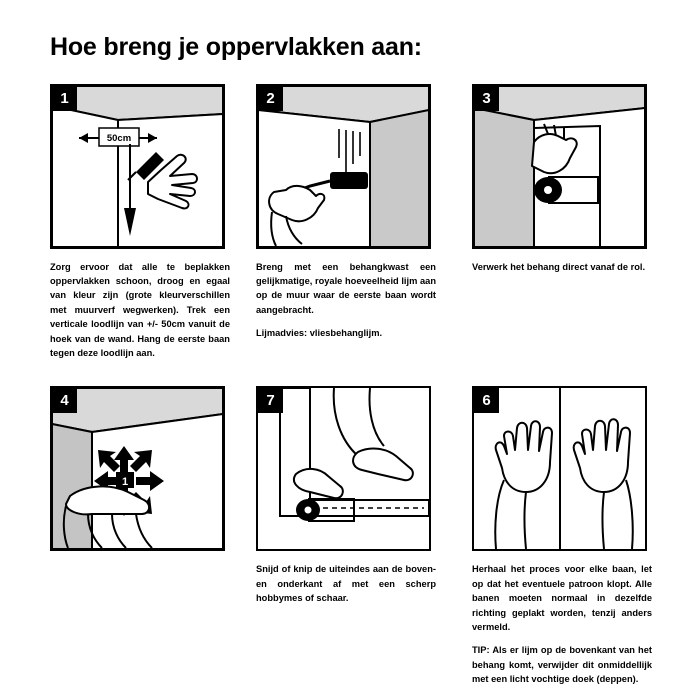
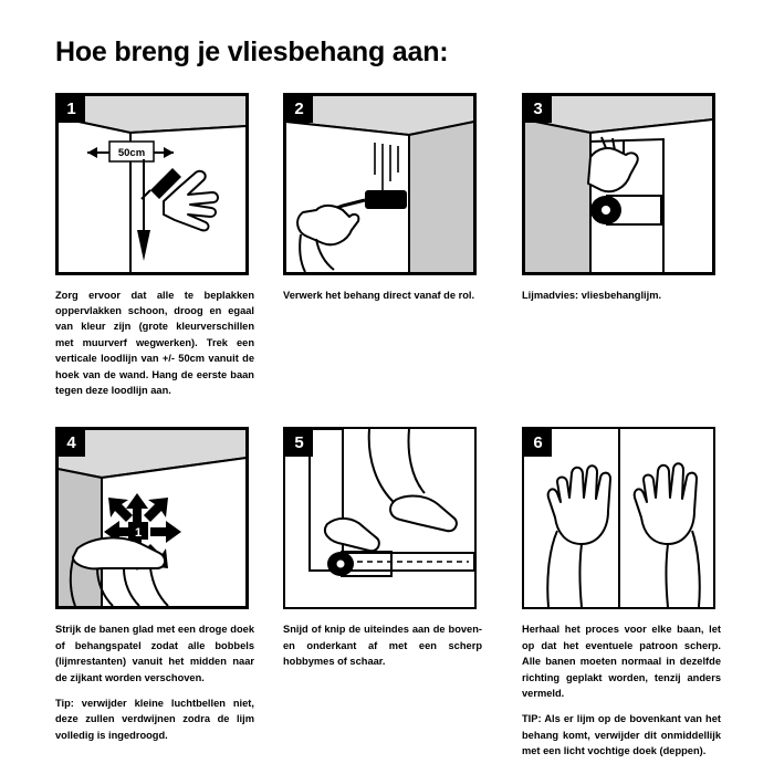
- Hoe breng je oppervlakken aan:
+ Hoe breng je vliesbehang aan:
  50cm
  1
  Zorg ervoor dat alle te beplakken oppervlakken schoon, droog en egaal van kleur zijn (grote kleurverschillen met muurverf wegwerken). Trek een verticale loodlijn van +/- 50cm vanuit de hoek van de wand. Hang de eerste baan tegen deze loodlijn aan.
  2
- Breng met een behangkwast een gelijkmatige, royale hoeveelheid lijm aan op de muur waar de eerste baan wordt aangebracht.
- Lijmadvies: vliesbehanglijm.
+ Verwerk het behang direct vanaf de rol.
  3
- Verwerk het behang direct vanaf de rol.
+ Lijmadvies: vliesbehanglijm.
  1
  4
+ Strijk de banen glad met een droge doek of behangspatel zodat alle bobbels (lijmrestanten) vanuit het midden naar de zijkant worden verschoven.
+ Tip: verwijder kleine luchtbellen niet, deze zullen verdwijnen zodra de lijm volledig is ingedroogd.
- 7
+ 5
  Snijd of knip de uiteindes aan de boven- en onderkant af met een scherp hobbymes of schaar.
  6
- Herhaal het proces voor elke baan, let op dat het eventuele patroon klopt. Alle banen moeten normaal in dezelfde richting geplakt worden, tenzij anders vermeld.
+ Herhaal het proces voor elke baan, let op dat het eventuele patroon scherp. Alle banen moeten normaal in dezelfde richting geplakt worden, tenzij anders vermeld.
  TIP: Als er lijm op de bovenkant van het behang komt, verwijder dit onmiddellijk met een licht vochtige doek (deppen).
